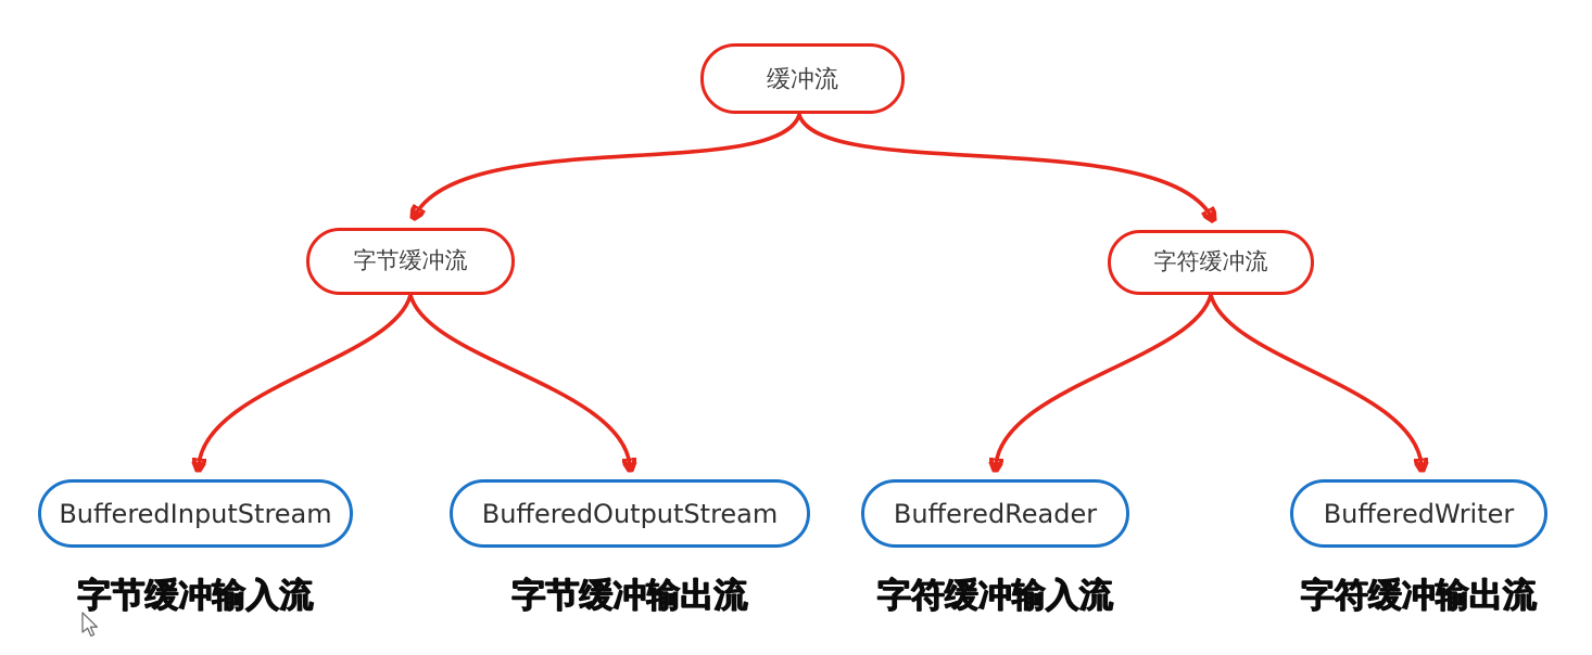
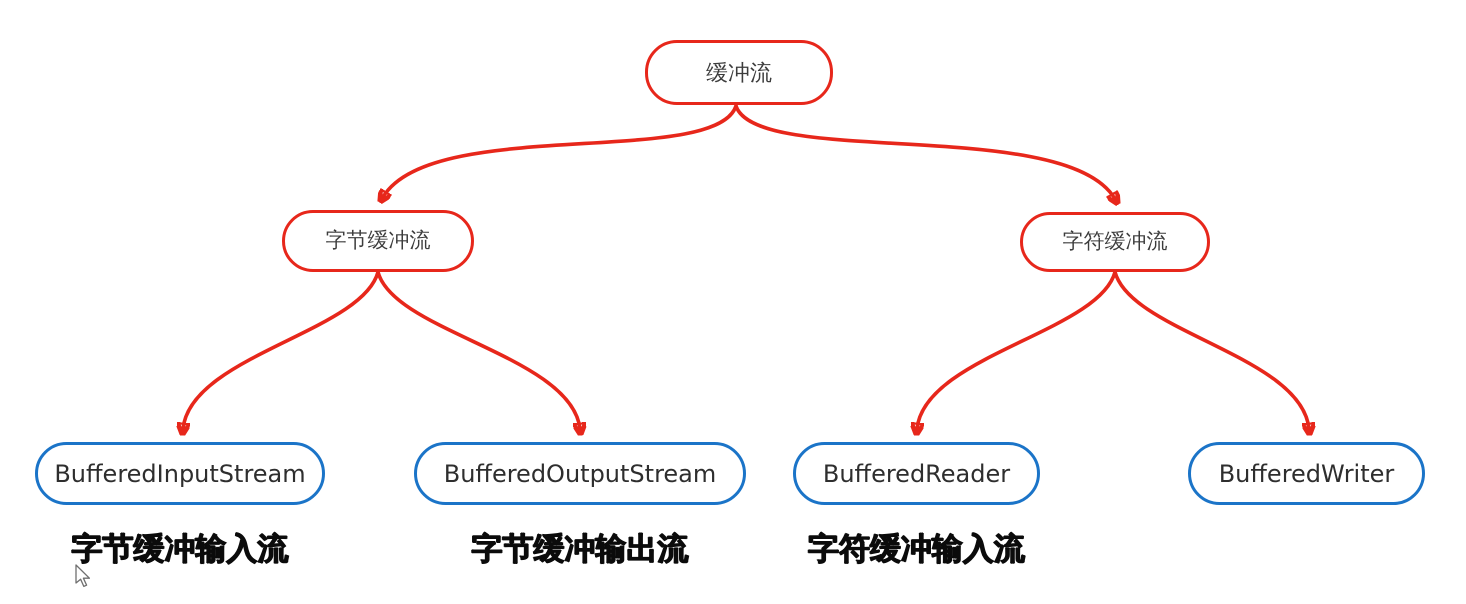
  缓冲流
  字节缓冲流
  字符缓冲流
  BufferedInputStream
  BufferedOutputStream
  BufferedReader
  BufferedWriter
  字节缓冲输入流
  字节缓冲输出流
  字符缓冲输入流
- 字符缓冲输出流
